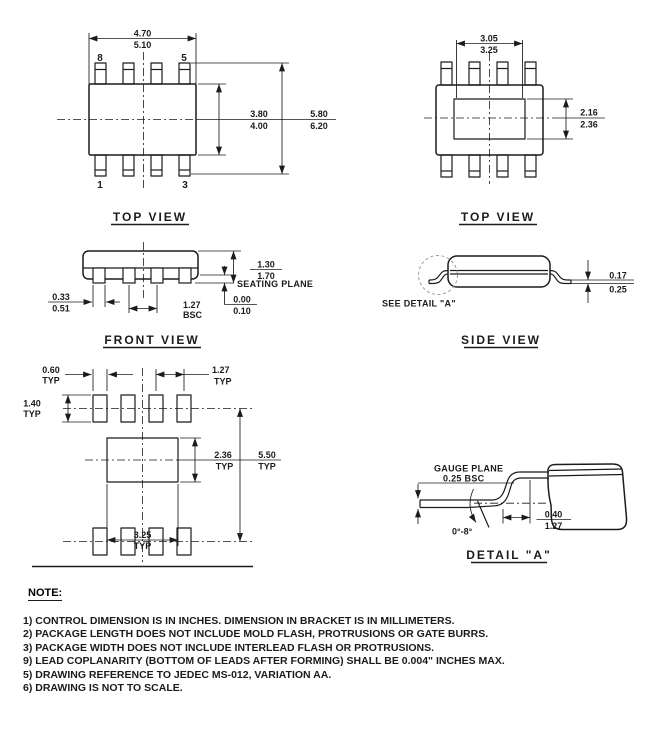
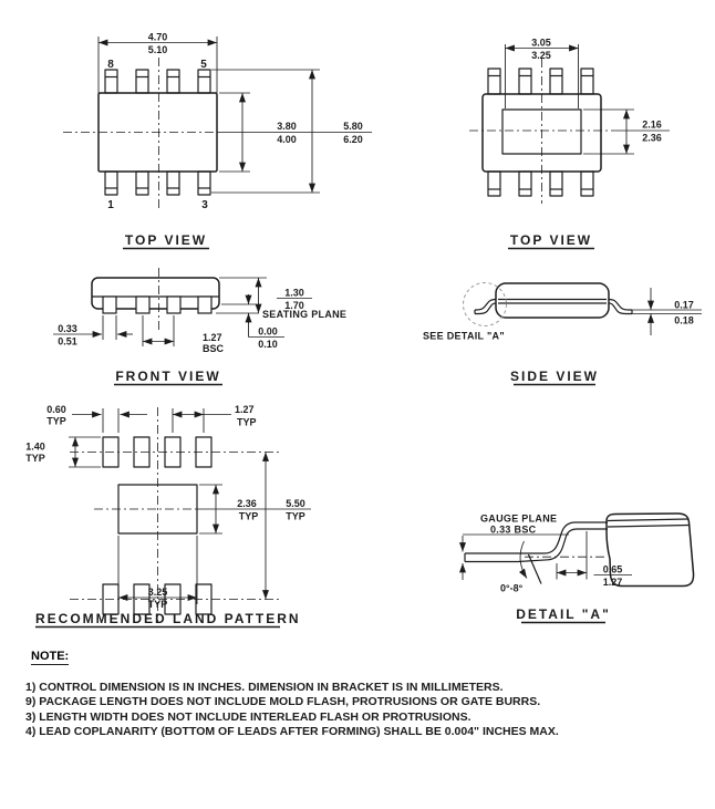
  4.70
  5.10
  3.80
  4.00
  5.80
  6.20
  8
  5
  1
  3
  TOP VIEW
  3.05
  3.25
  2.16
  2.36
  TOP VIEW
  0.33
  0.51
  1.27
  BSC
  1.30
  1.70
  SEATING PLANE
  0.00
  0.10
  FRONT VIEW
  0.17
- 0.25
+ 0.18
  SEE DETAIL "A"
  SIDE VIEW
  0.60
  TYP
  1.27
  TYP
  1.40
  TYP
  2.36
  TYP
  5.50
  TYP
  3.25
  TYP
+ RECOMMENDED LAND PATTERN
  GAUGE PLANE
- 0.25 BSC
+ 0.33 BSC
  0°-8°
- 0.40
+ 0.65
  1.27
  DETAIL "A"
  NOTE:
  1) CONTROL DIMENSION IS IN INCHES. DIMENSION IN BRACKET IS IN MILLIMETERS.
- 2) PACKAGE LENGTH DOES NOT INCLUDE MOLD FLASH, PROTRUSIONS OR GATE BURRS.
+ 9) PACKAGE LENGTH DOES NOT INCLUDE MOLD FLASH, PROTRUSIONS OR GATE BURRS.
- 3) PACKAGE WIDTH DOES NOT INCLUDE INTERLEAD FLASH OR PROTRUSIONS.
+ 3) LENGTH WIDTH DOES NOT INCLUDE INTERLEAD FLASH OR PROTRUSIONS.
- 9) LEAD COPLANARITY (BOTTOM OF LEADS AFTER FORMING) SHALL BE 0.004" INCHES MAX.
+ 4) LEAD COPLANARITY (BOTTOM OF LEADS AFTER FORMING) SHALL BE 0.004" INCHES MAX.
- 5) DRAWING REFERENCE TO JEDEC MS-012, VARIATION AA.
- 6) DRAWING IS NOT TO SCALE.
